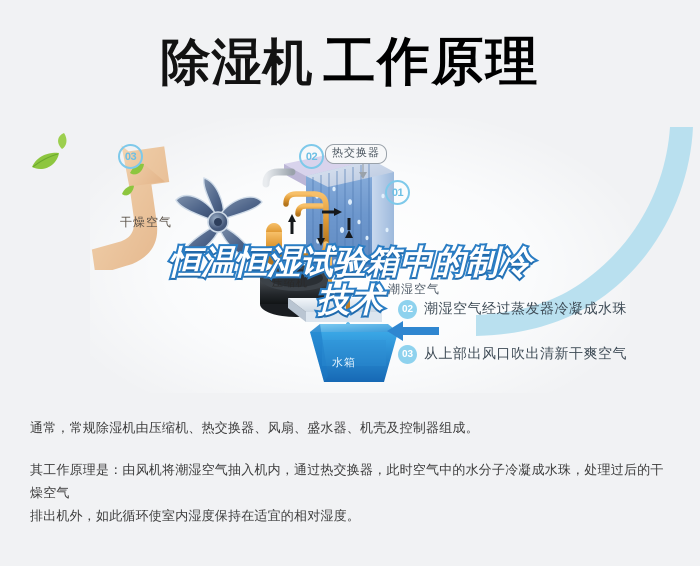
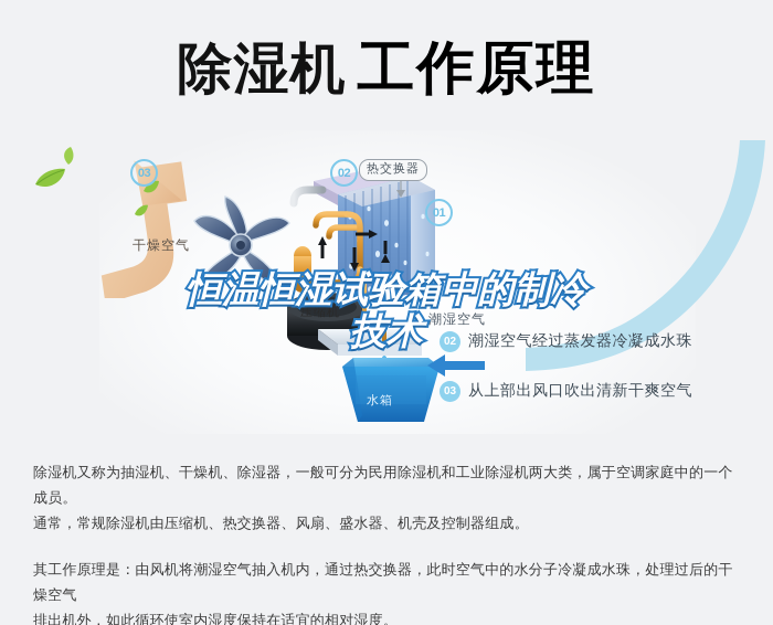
  除湿机 工作原理
  03
  干燥空气
  02
  热交换器
  01
  潮湿空气
  压缩机
  水箱
  02
  潮湿空气经过蒸发器冷凝成水珠
  03
  从上部出风口吹出清新干爽空气
  恒温恒湿试验箱中的制冷
  技术
+ 除湿机又称为抽湿机、干燥机、除湿器，一般可分为民用除湿机和工业除湿机两大类，属于空调家庭中的一个成员。
  通常，常规除湿机由压缩机、热交换器、风扇、盛水器、机壳及控制器组成。
  其工作原理是：由风机将潮湿空气抽入机内，通过热交换器，此时空气中的水分子冷凝成水珠，处理过后的干燥空气
  排出机外，如此循环使室内湿度保持在适宜的相对湿度。
